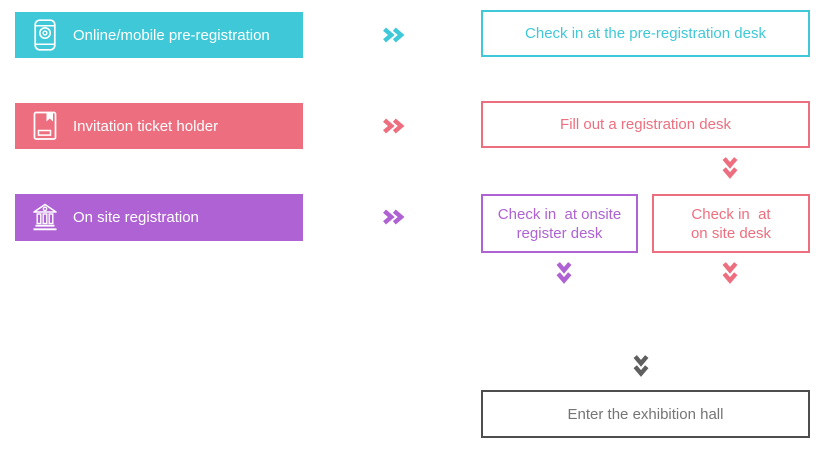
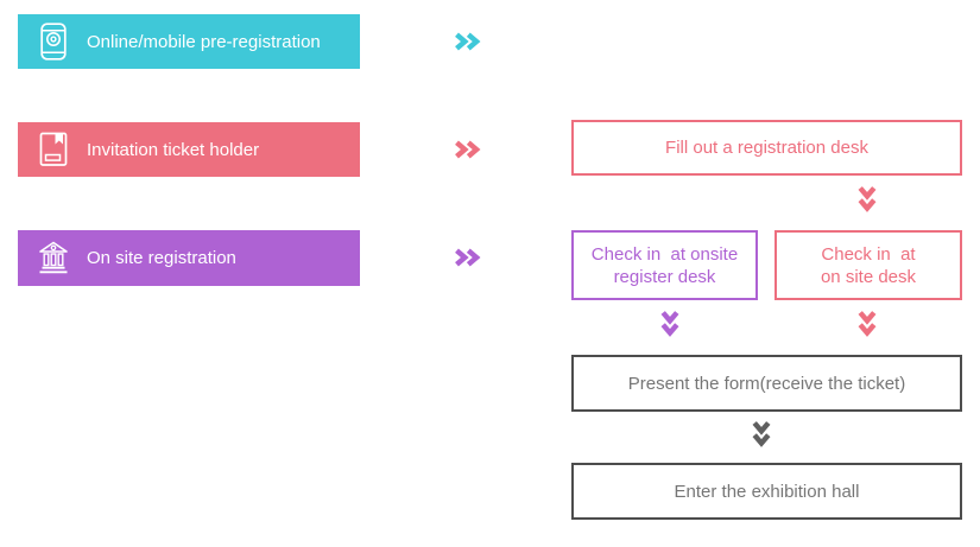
  Online/mobile pre-registration
- Check in at the pre-registration desk
  Invitation ticket holder
  Fill out a registration desk
  On site registration
  Check in at onsite
  register desk
  Check in at
  on site desk
+ Present the form(receive the ticket)
  Enter the exhibition hall
